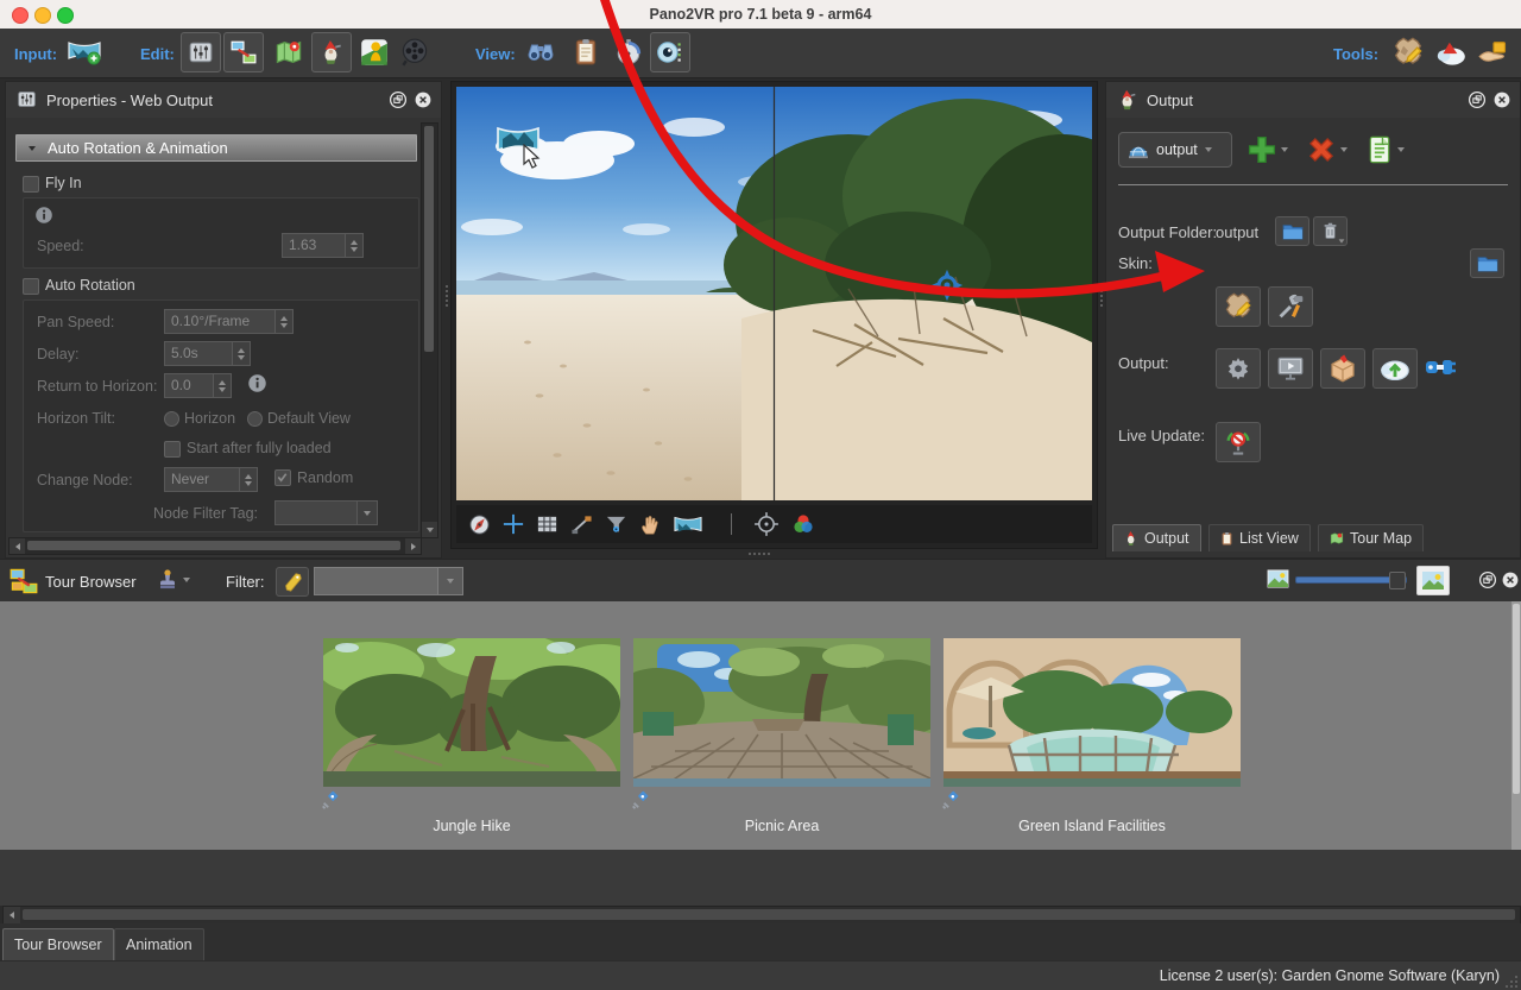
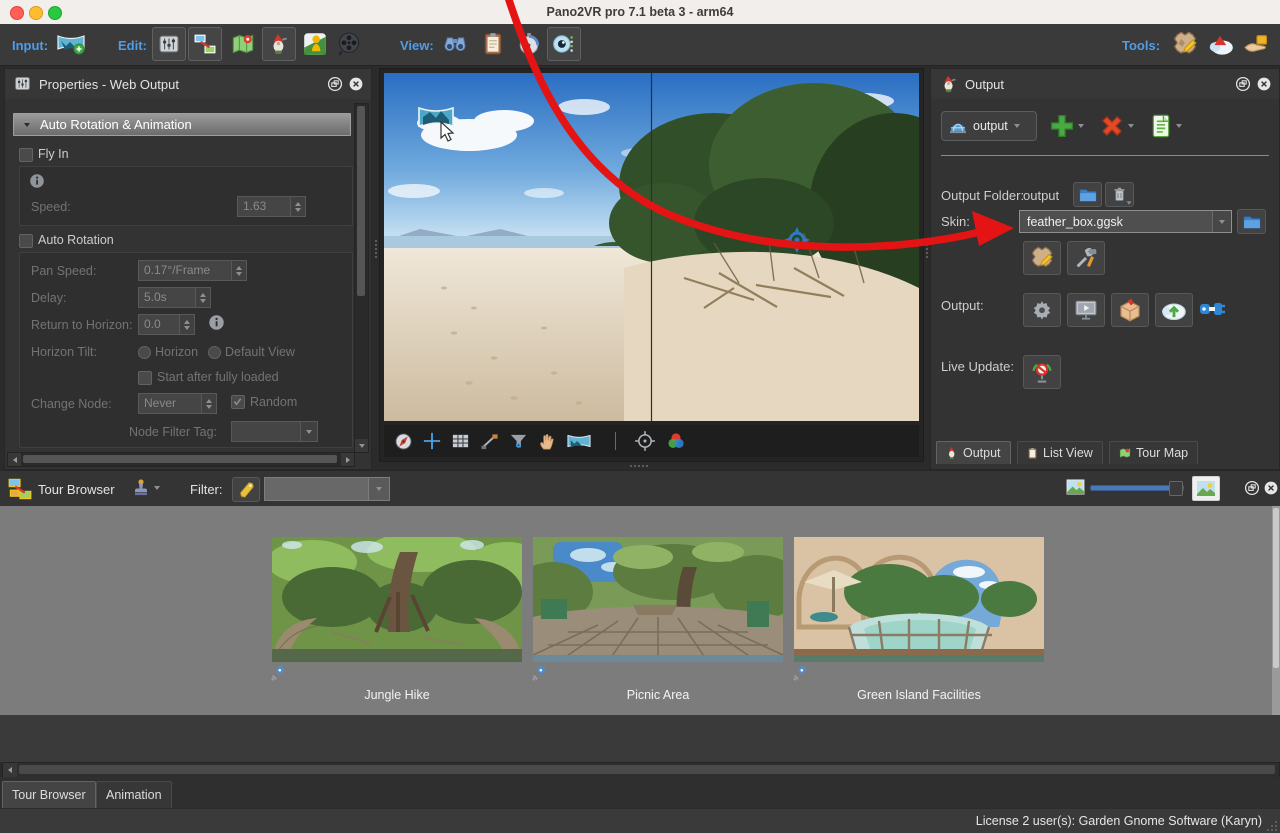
- Pano2VR pro 7.1 beta 9 - arm64
+ Pano2VR pro 7.1 beta 3 - arm64
  Input:
  Edit:
  View:
  Tools:
  Properties - Web Output
  Auto Rotation & Animation
  Fly In
  Speed:
  1.63
  Auto Rotation
  Pan Speed:
- 0.10°/Frame
+ 0.17°/Frame
  Delay:
  5.0s
  Return to Horizon:
  0.0
  Horizon Tilt:
  Horizon
  Default View
  Start after fully loaded
  Change Node:
  Never
  Random
  Node Filter Tag:
  Output
  output
  Output Folder:
  output
  Skin:
+ feather_box.ggsk
  Output:
  Live Update:
  Output
  List View
  Tour Map
  Tour Browser
  Filter:
  Jungle Hike
  Picnic Area
  Green Island Facilities
  Tour Browser
  Animation
  License 2 user(s): Garden Gnome Software (Karyn)
